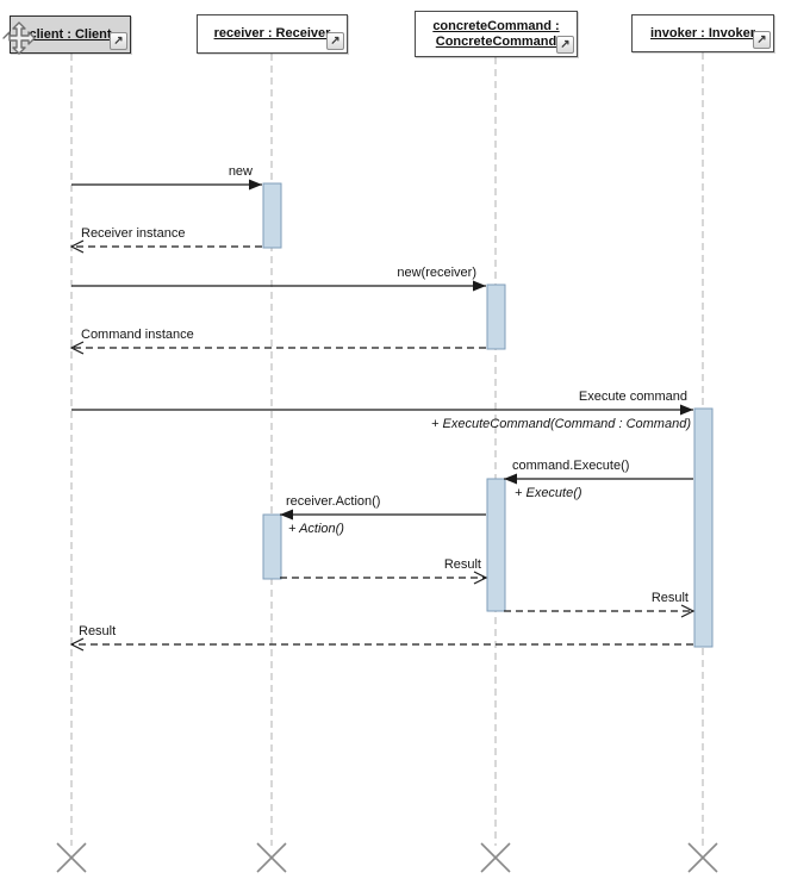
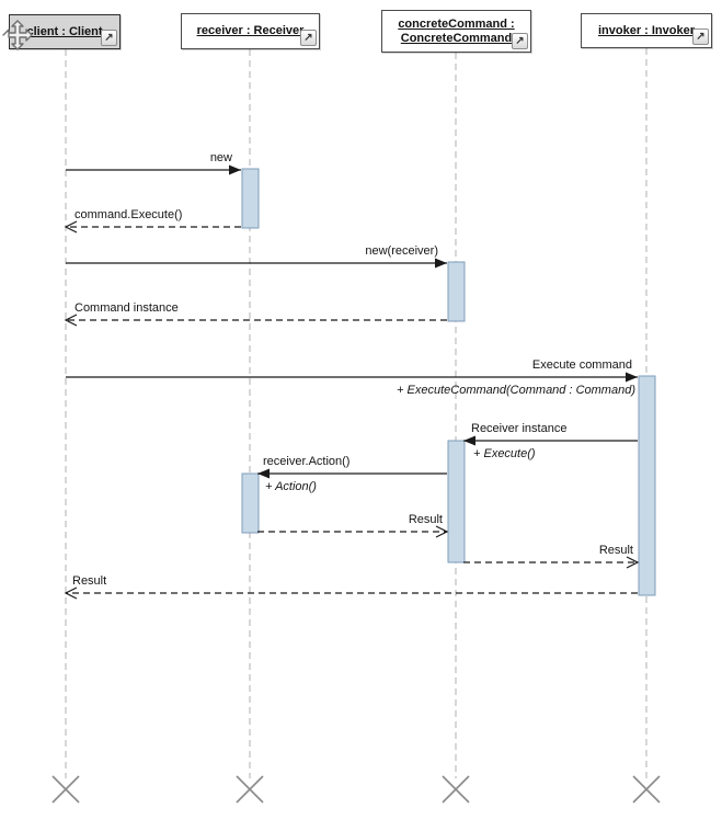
  client : Clien
  ↗
  receiver : Receive
  ↗
  concreteCommand :
  ConcreteCommand
  ↗
  invoker : Invoke
  ↗
  new
- Receiver instance
+ command.Execute()
  new(receiver)
  Command instance
  Execute command
  + ExecuteCommand(Command : Command)
- command.Execute()
+ Receiver instance
  + Execute()
  receiver.Action()
  + Action()
  Result
  Result
  Result
